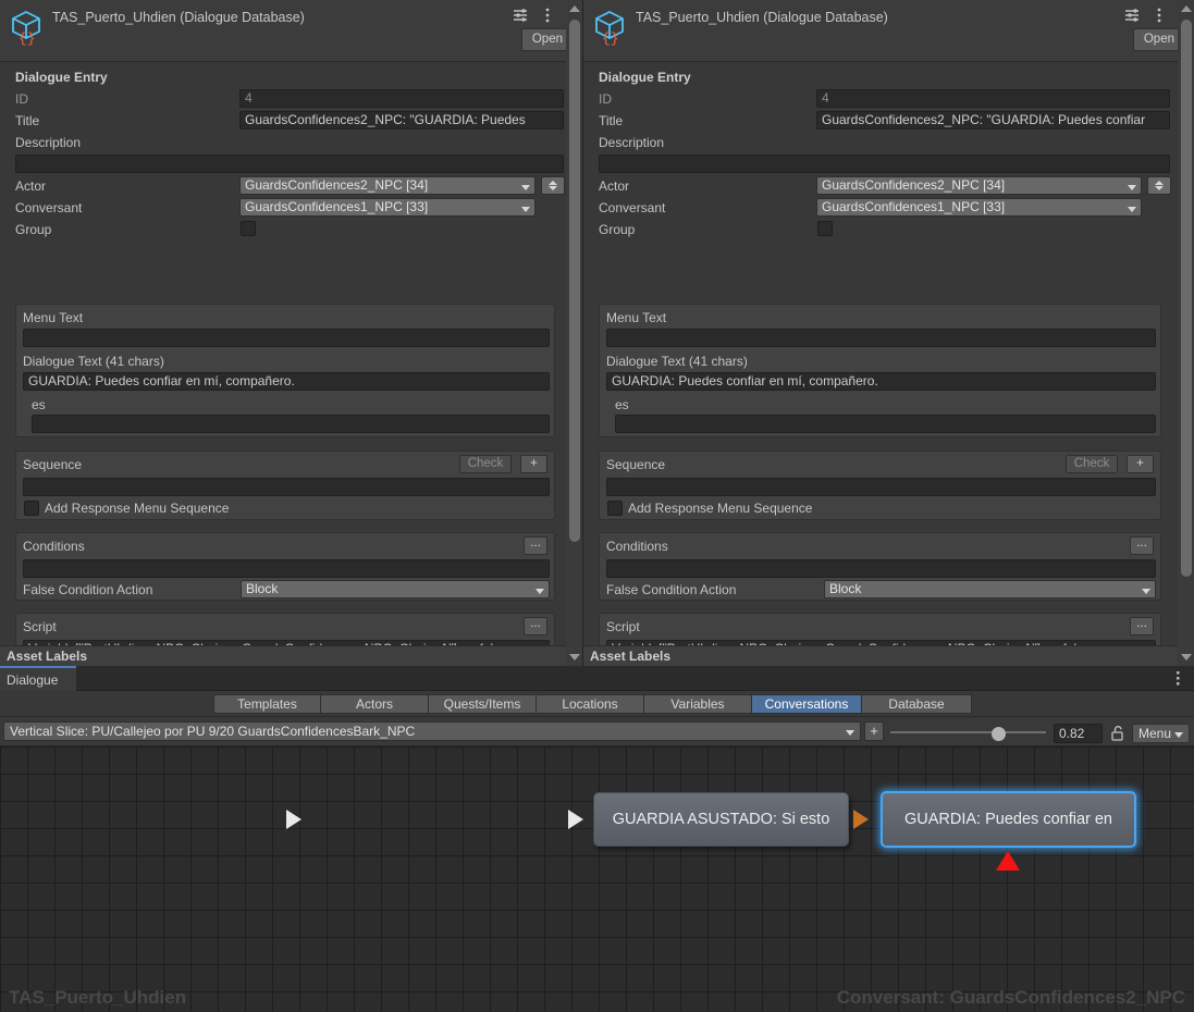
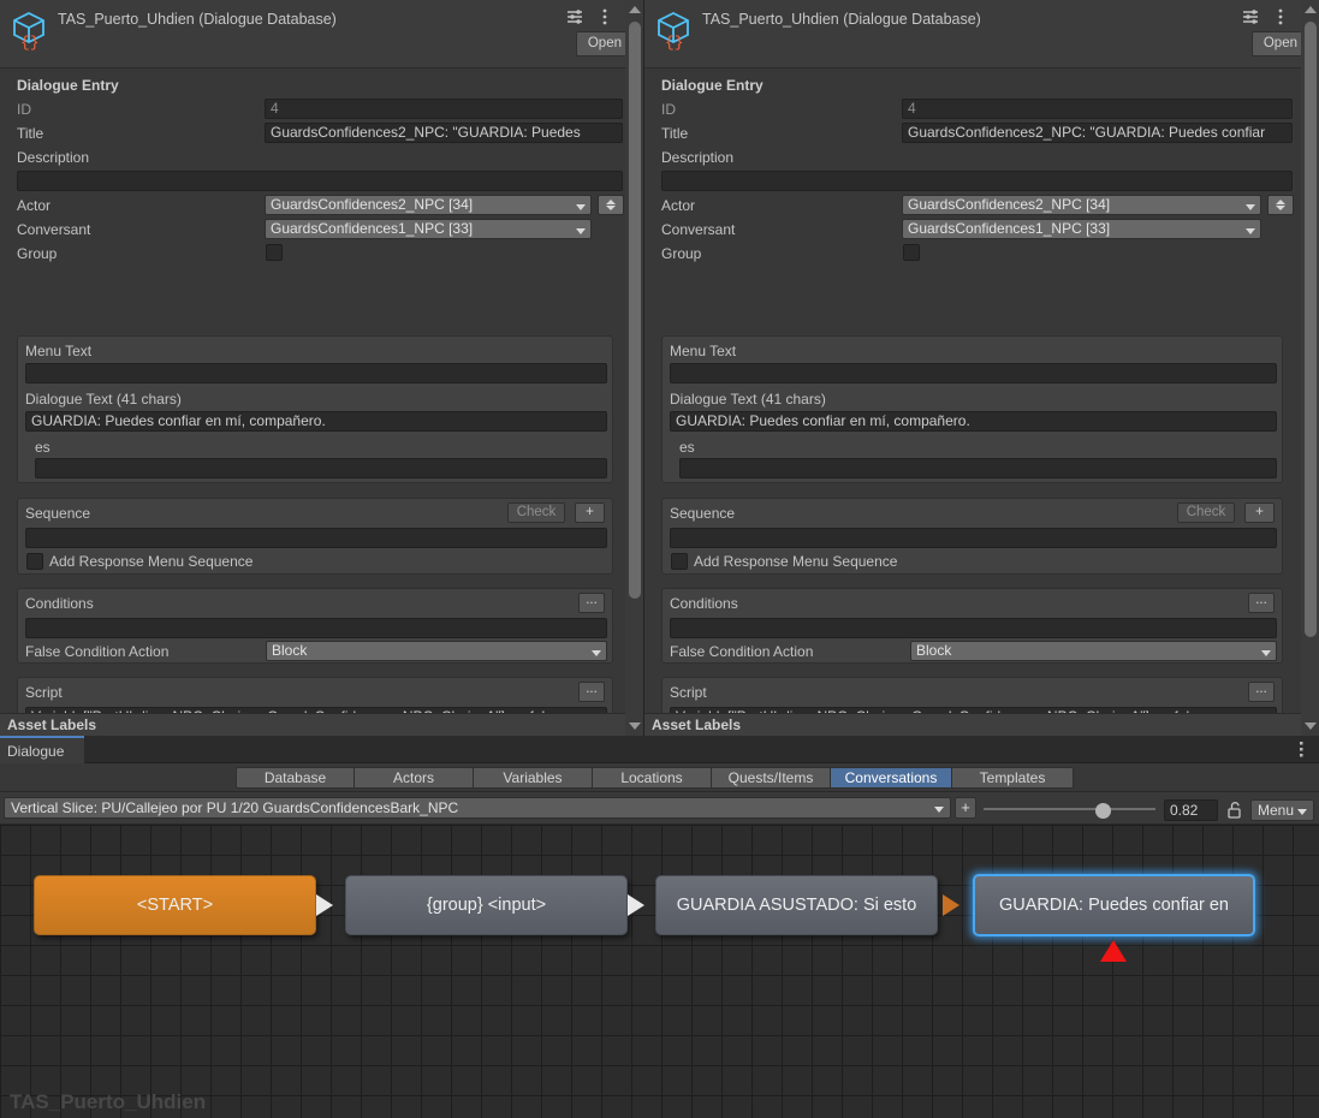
  {}
  TAS_Puerto_Uhdien (Dialogue Database)
  Open
  Dialogue Entry
  ID
  4
  Title
  GuardsConfidences2_NPC: "GUARDIA: Puedes
  Description
  Actor
  GuardsConfidences2_NPC [34]
  Conversant
  GuardsConfidences1_NPC [33]
  Group
  Menu Text
  Dialogue Text (41 chars)
  GUARDIA: Puedes confiar en mí, compañero.
  es
  Sequence
  Check
  +
  Add Response Menu Sequence
  Conditions
  ...
  False Condition Action
  Block
  Script
  ...
  Asset Labels
  {}
  TAS_Puerto_Uhdien (Dialogue Database)
  Open
  Dialogue Entry
  ID
  4
  Title
  GuardsConfidences2_NPC: "GUARDIA: Puedes confiar
  Description
  Actor
  GuardsConfidences2_NPC [34]
  Conversant
  GuardsConfidences1_NPC [33]
  Group
  Menu Text
  Dialogue Text (41 chars)
  GUARDIA: Puedes confiar en mí, compañero.
  es
  Sequence
  Check
  +
  Add Response Menu Sequence
  Conditions
  ...
  False Condition Action
  Block
  Script
  ...
  Asset Labels
  Dialogue
- Templates
+ Database
  Actors
- Quests/Items
+ Variables
  Locations
- Variables
+ Quests/Items
  Conversations
- Database
+ Templates
- Vertical Slice: PU/Callejeo por PU 9/20 GuardsConfidencesBark_NPC
+ Vertical Slice: PU/Callejeo por PU 1/20 GuardsConfidencesBark_NPC
  +
  0.82
  Menu
+ <START>
+ {group} <input>
  GUARDIA ASUSTADO: Si esto
  GUARDIA: Puedes confiar en
  TAS_Puerto_Uhdien
- Conversant: GuardsConfidences2_NPC
